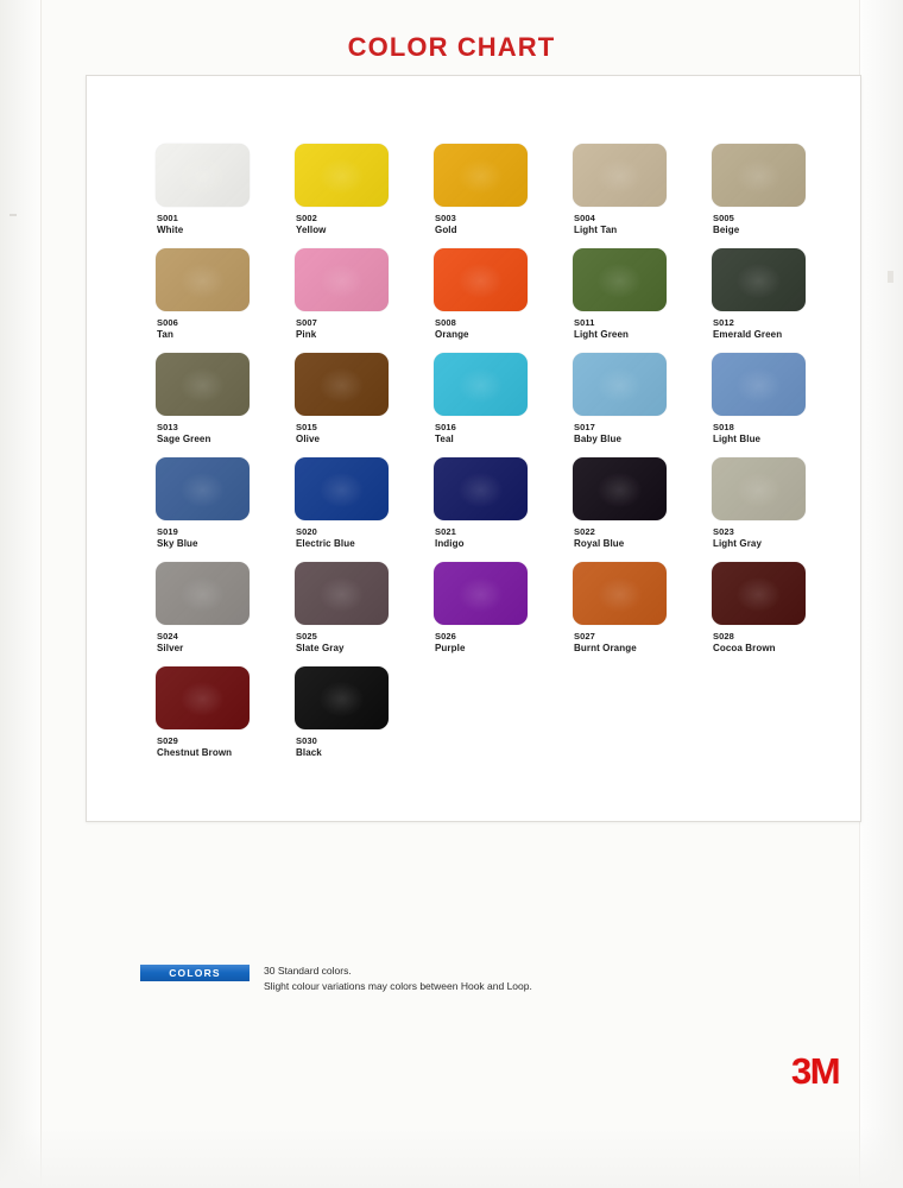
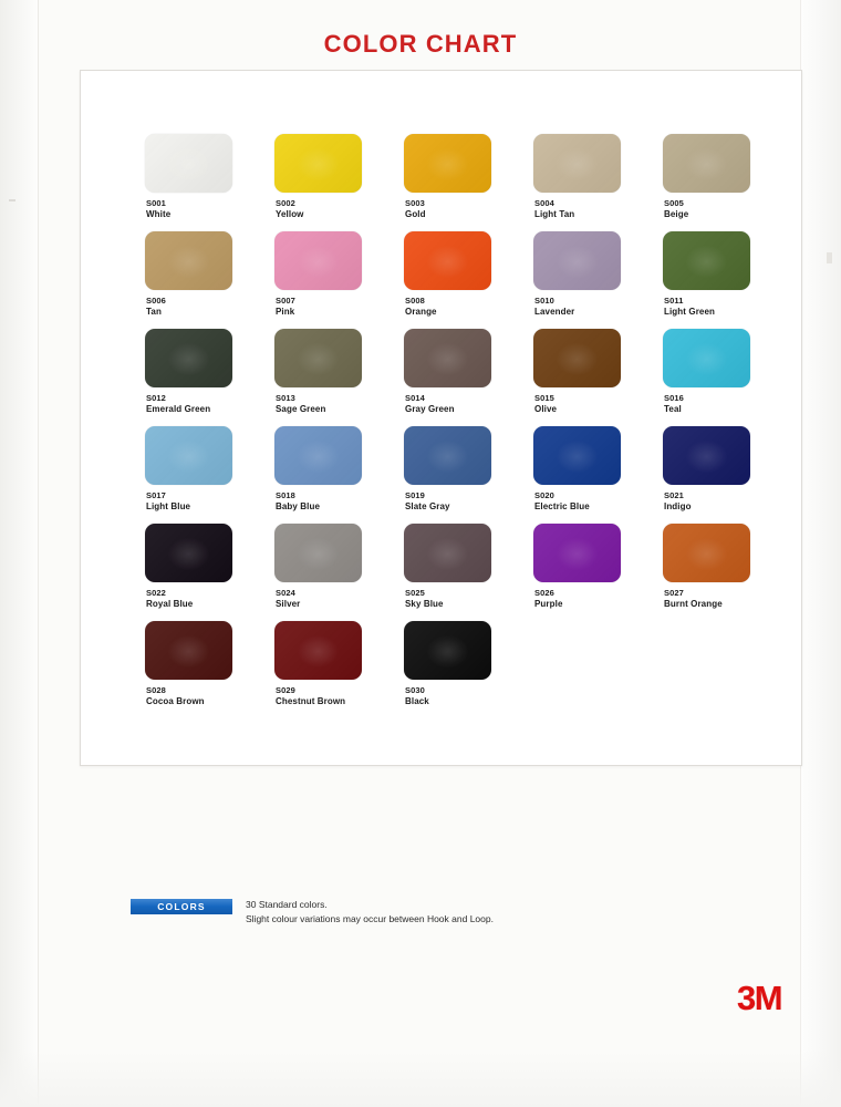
  COLOR CHART
  S001
  White
  S002
  Yellow
  S003
  Gold
  S004
  Light Tan
  S005
  Beige
  S006
  Tan
  S007
  Pink
  S008
  Orange
+ S010
+ Lavender
  S011
  Light Green
  S012
  Emerald Green
  S013
  Sage Green
+ S014
+ Gray Green
  S015
  Olive
  S016
  Teal
  S017
- Baby Blue
+ Light Blue
  S018
- Light Blue
+ Baby Blue
  S019
- Sky Blue
+ Slate Gray
  S020
  Electric Blue
  S021
  Indigo
  S022
  Royal Blue
- S023
- Light Gray
  S024
  Silver
  S025
- Slate Gray
+ Sky Blue
  S026
  Purple
  S027
  Burnt Orange
  S028
  Cocoa Brown
  S029
  Chestnut Brown
  S030
  Black
  COLORS
  30 Standard colors.
- Slight colour variations may colors between Hook and Loop.
+ Slight colour variations may occur between Hook and Loop.
  3M
